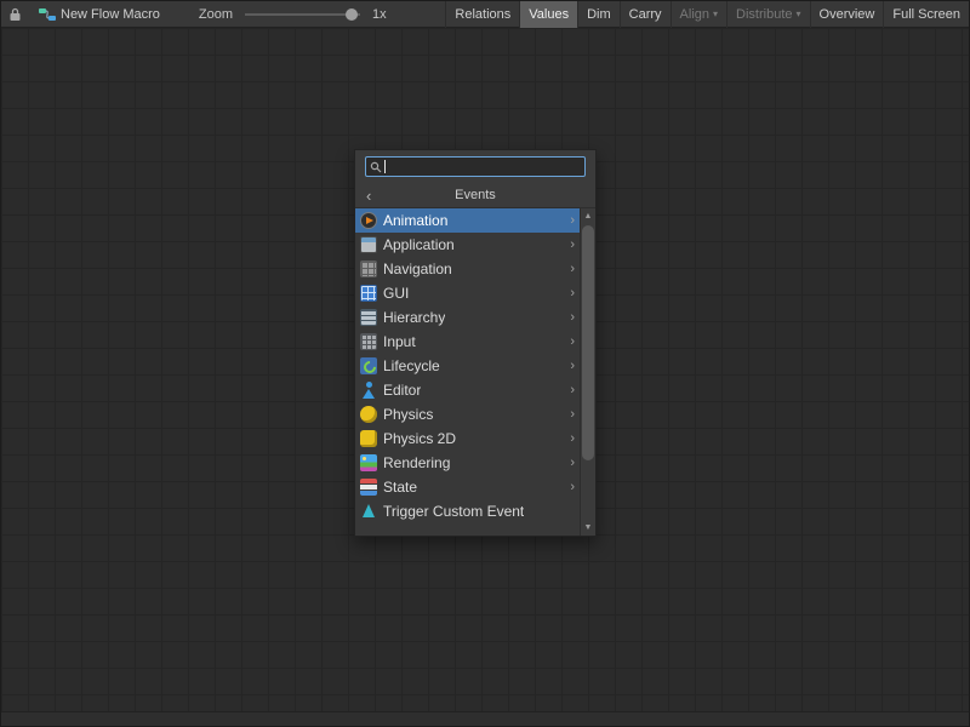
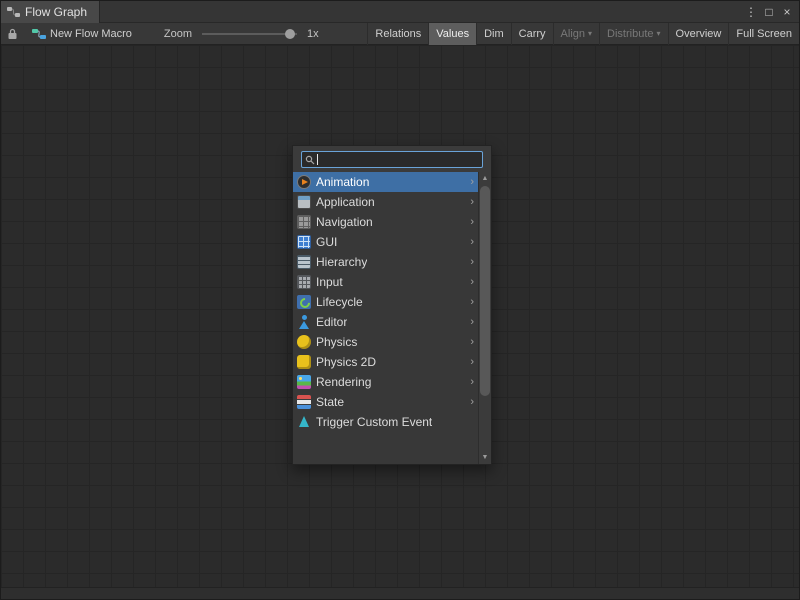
+ Flow Graph
+ ⋮
+ □
+ ×
  New Flow Macro
  Zoom
  1x
  Relations
  Values
  Dim
  Carry
  Align
  ▾
  Distribute
  ▾
  Overview
  Full Screen
- ‹
- Events
  Animation
  ›
  Application
  ›
  Navigation
  ›
  GUI
  ›
  Hierarchy
  ›
  Input
  ›
  Lifecycle
  ›
  Editor
  ›
  Physics
  ›
  Physics 2D
  ›
  Rendering
  ›
  State
  ›
  Trigger Custom Event
